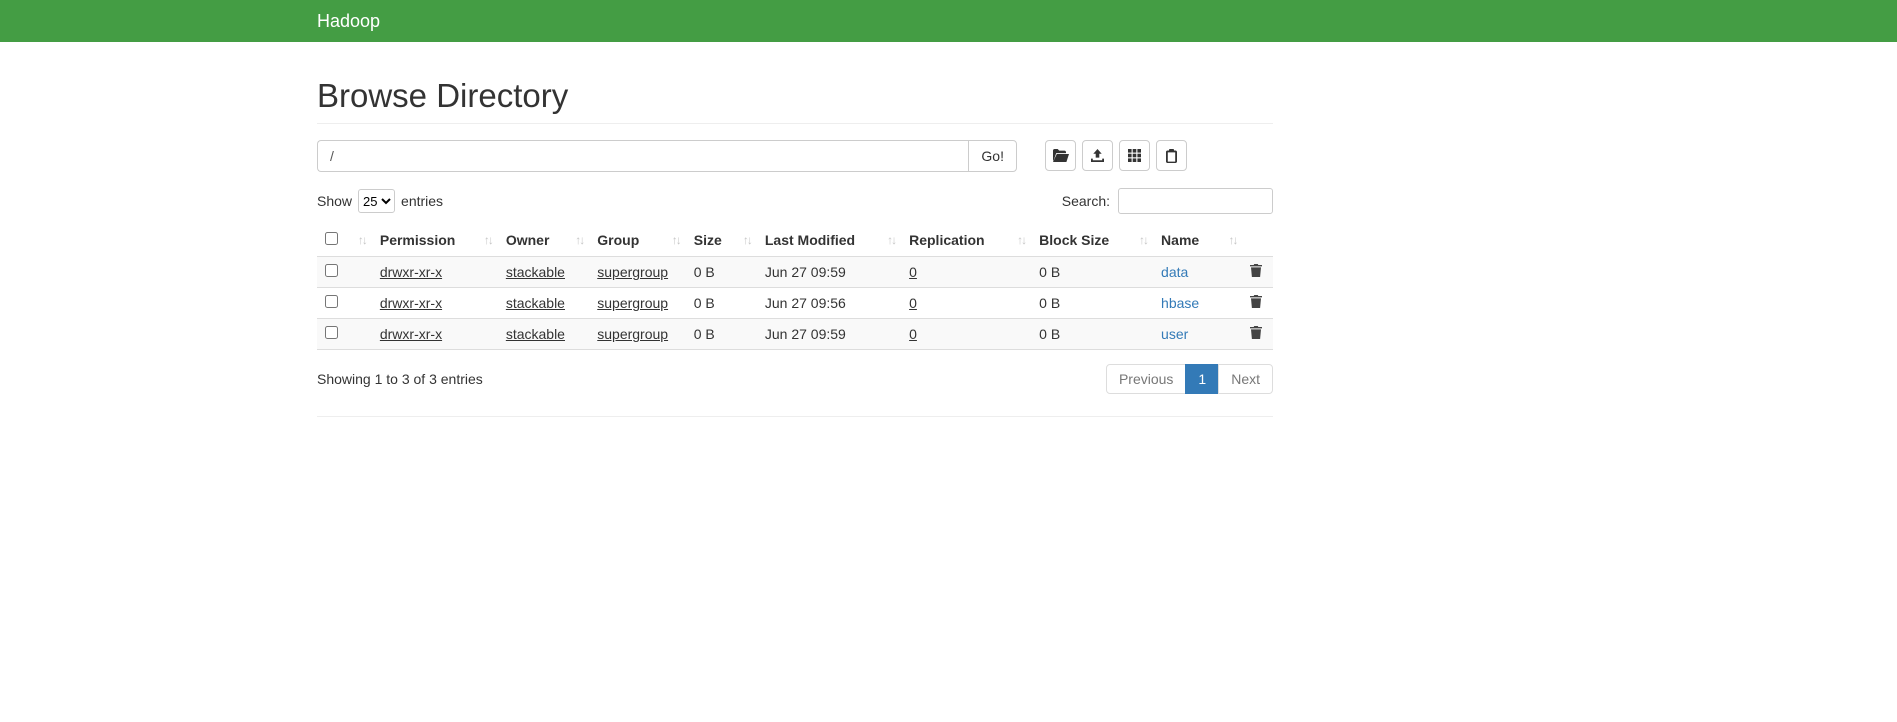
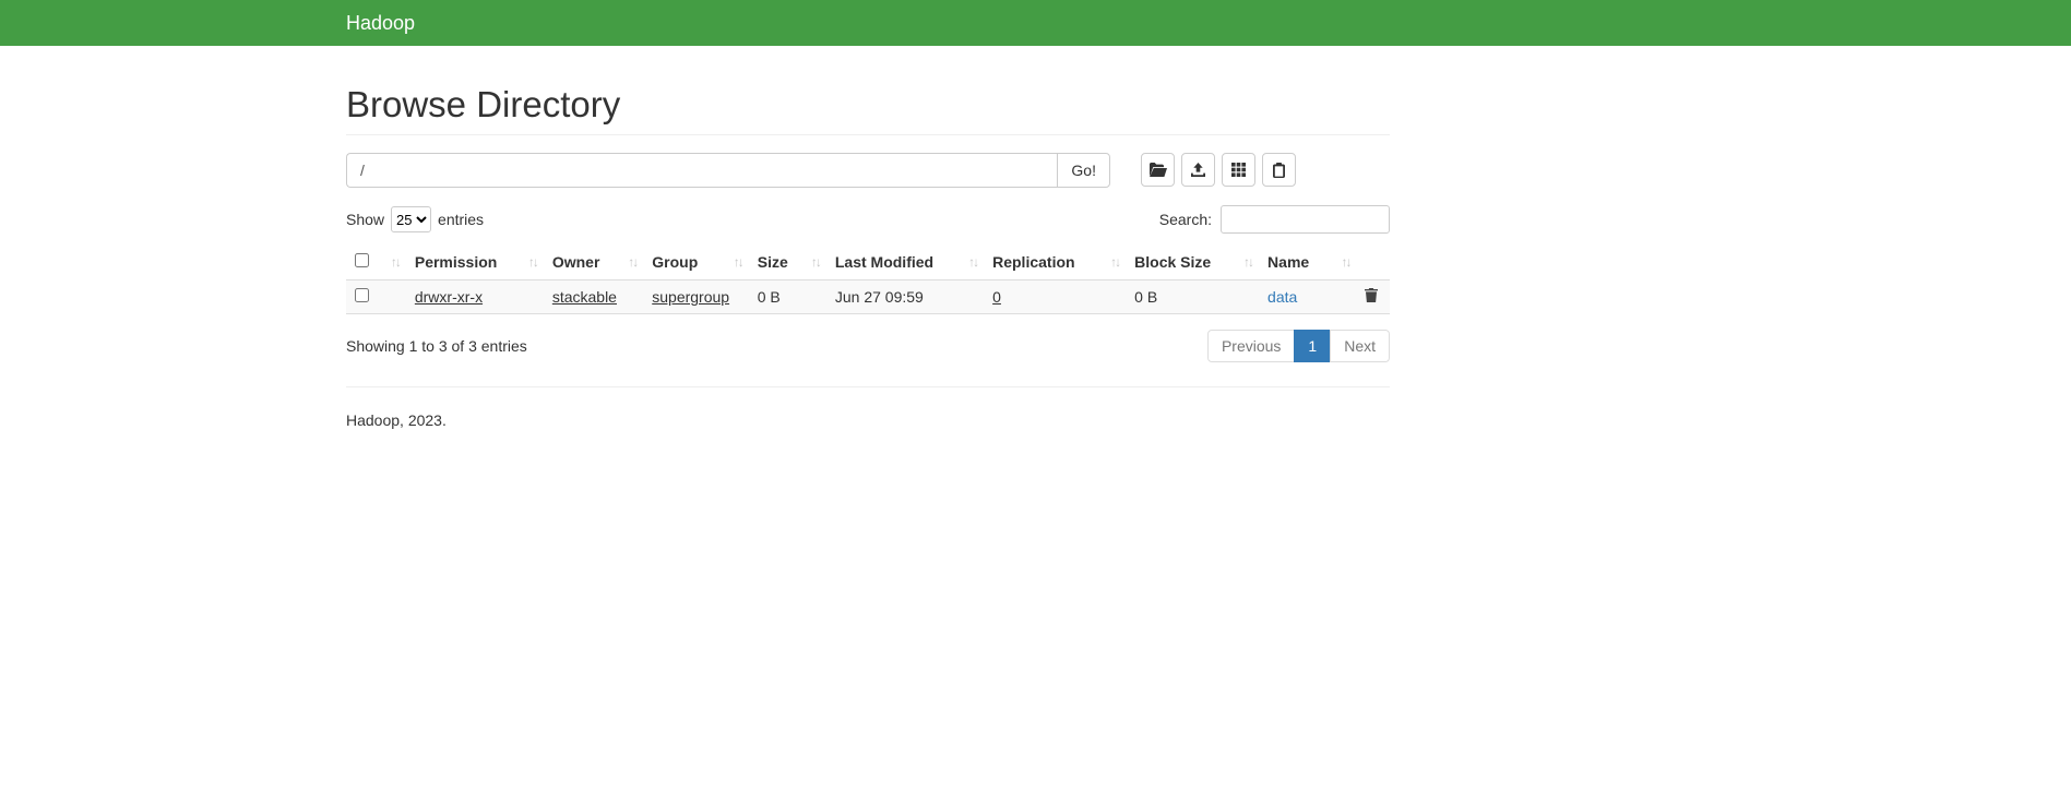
  Hadoop
  Browse Directory
  /
  Go!
  Show
  25
  entries
  Search:
  ↑↓	Permission ↑↓	Owner ↑↓	Group ↑↓	Size ↑↓	Last Modified ↑↓	Replication ↑↓	Block Size ↑↓	Name ↑↓
  	drwxr-xr-x	stackable	supergroup	0 B	Jun 27 09:59	0	0 B	data
- 	drwxr-xr-x	stackable	supergroup	0 B	Jun 27 09:56	0	0 B	hbase
- 	drwxr-xr-x	stackable	supergroup	0 B	Jun 27 09:59	0	0 B	user
  Showing 1 to 3 of 3 entries
  Previous
  1
  Next
+ Hadoop, 2023.
